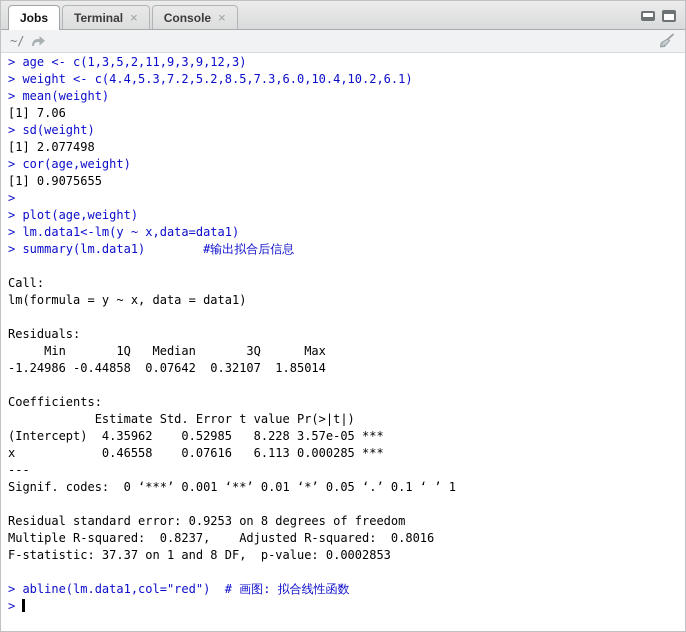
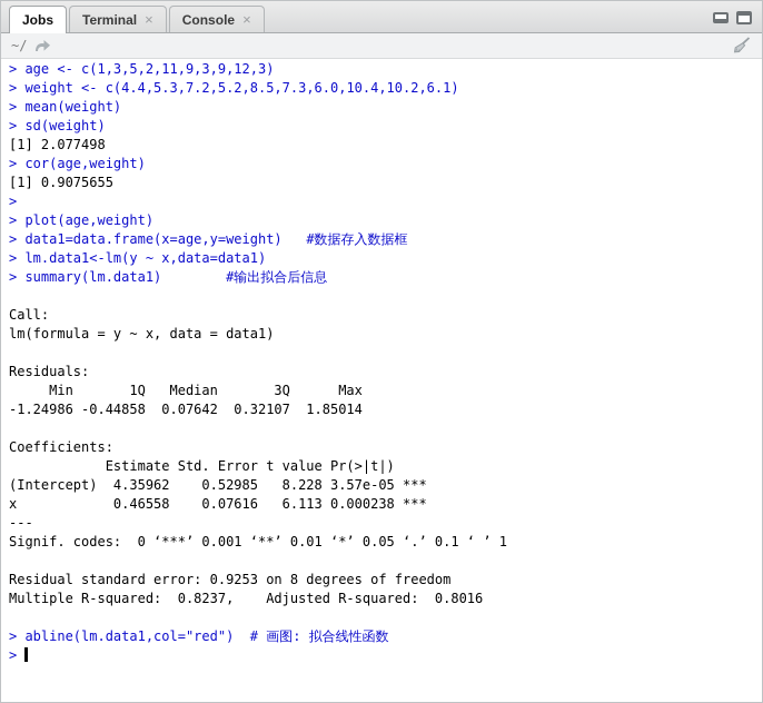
  Jobs
  Terminal
  ×
  Console
  ×
  ~/
  > age <- c(1,3,5,2,11,9,3,9,12,3)
  > weight <- c(4.4,5.3,7.2,5.2,8.5,7.3,6.0,10.4,10.2,6.1)
  > mean(weight)
- [1] 7.06
  > sd(weight)
  [1] 2.077498
  > cor(age,weight)
  [1] 0.9075655
  >
  > plot(age,weight)
+ > data1=data.frame(x=age,y=weight) #数据存入数据框
  > lm.data1<-lm(y ~ x,data=data1)
  > summary(lm.data1) #输出拟合后信息
  Call:
  lm(formula = y ~ x, data = data1)
  Residuals:
  Min 1Q Median 3Q Max
  -1.24986 -0.44858 0.07642 0.32107 1.85014
  Coefficients:
  Estimate Std. Error t value Pr(>|t|)
  (Intercept) 4.35962 0.52985 8.228 3.57e-05 ***
- x 0.46558 0.07616 6.113 0.000285 ***
+ x 0.46558 0.07616 6.113 0.000238 ***
  ---
  Signif. codes: 0 ‘***’ 0.001 ‘**’ 0.01 ‘*’ 0.05 ‘.’ 0.1 ‘ ’ 1
  Residual standard error: 0.9253 on 8 degrees of freedom
  Multiple R-squared: 0.8237, Adjusted R-squared: 0.8016
- F-statistic: 37.37 on 1 and 8 DF, p-value: 0.0002853
  > abline(lm.data1,col="red") # 画图: 拟合线性函数
  >
